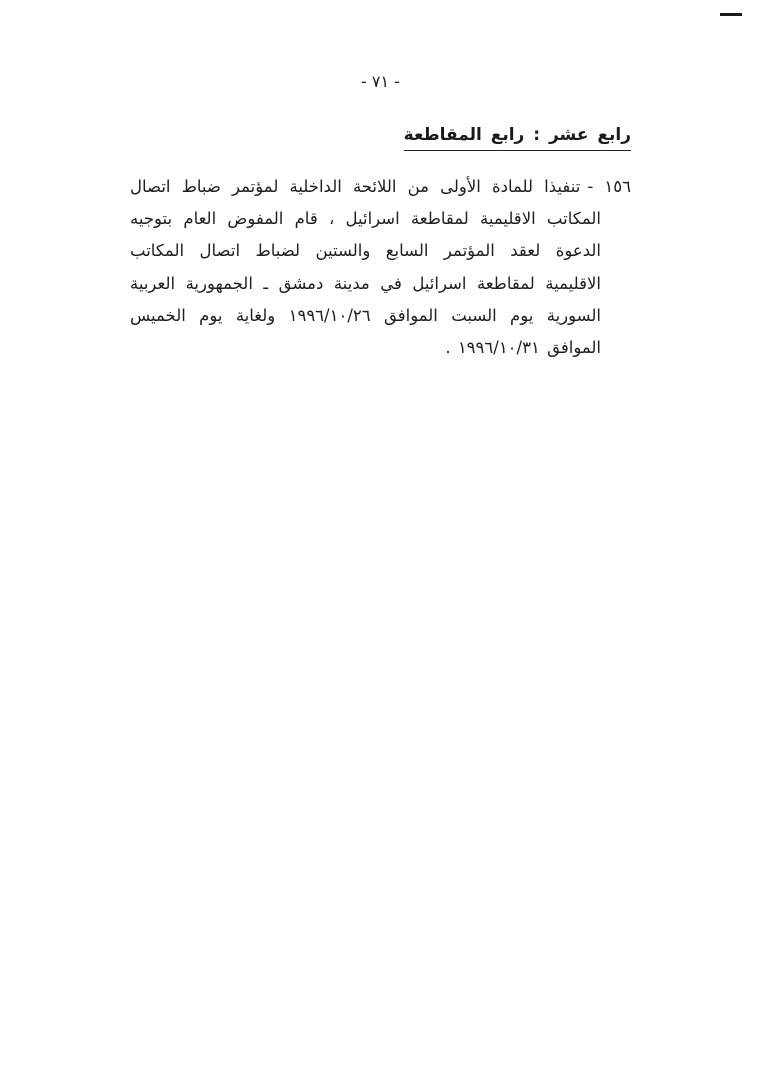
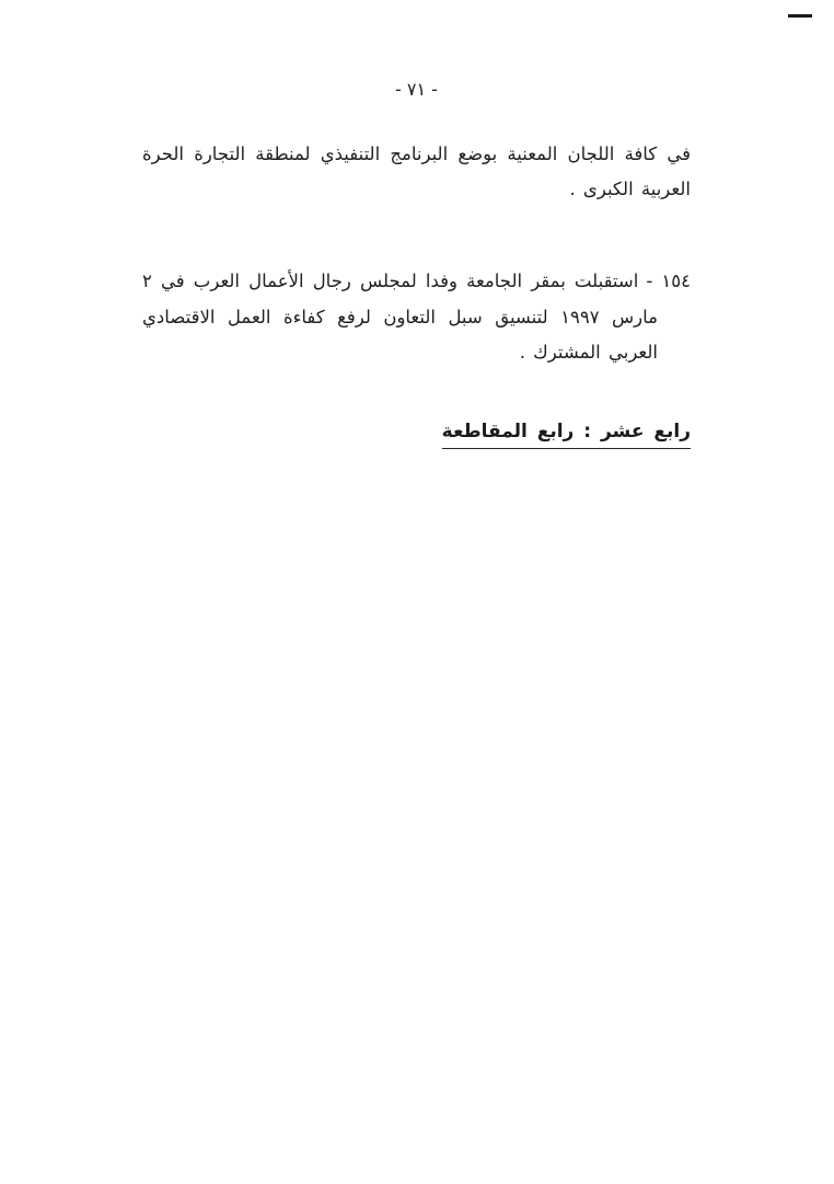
  - ٧١ -
+ في كافة اللجان المعنية بوضع البرنامج التنفيذي لمنطقة التجارة الحرة العربية الكبرى .
+ ١٥٤ -استقبلت بمقر الجامعة وفدا لمجلس رجال الأعمال العرب في ٢ مارس ١٩٩٧ لتنسيق سبل التعاون لرفع كفاءة العمل الاقتصادي العربي المشترك .
  رابع عشر : رابع المقاطعة
- ١٥٦ -تنفيذا للمادة الأولى من اللائحة الداخلية لمؤتمر ضباط اتصال المكاتب الاقليمية لمقاطعة اسرائيل ، قام المفوض العام بتوجيه الدعوة لعقد المؤتمر السابع والستين لضباط اتصال المكاتب الاقليمية لمقاطعة اسرائيل في مدينة دمشق ـ الجمهورية العربية السورية يوم السبت الموافق ١٩٩٦/١٠/٢٦ ولغاية يوم الخميس الموافق ١٩٩٦/١٠/٣١ .
